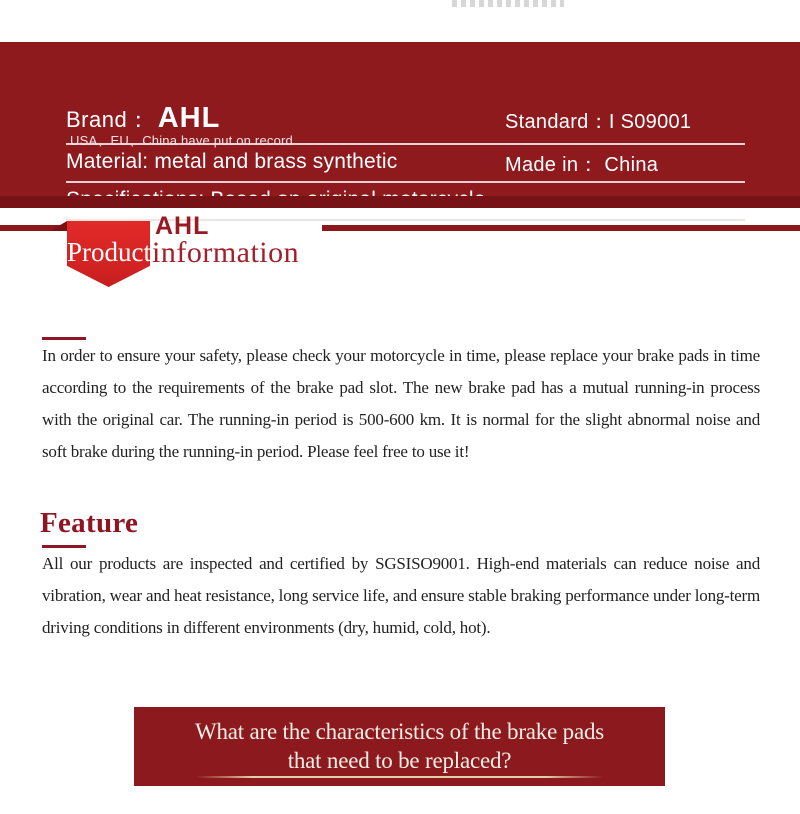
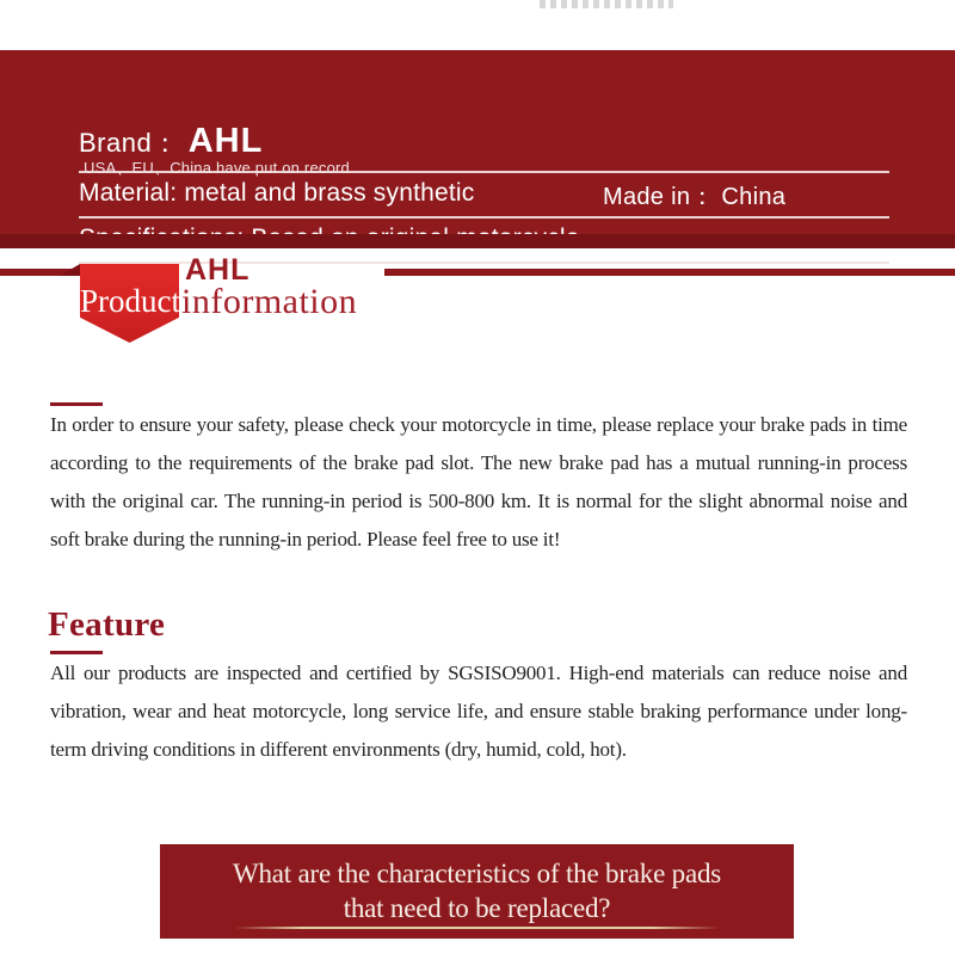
  Brand：
  AHL
  USA、EU、China have put on record
- Standard：I S09001
  Material: metal and brass synthetic
  Made in： China
  Product
  AHL
  information
- In order to ensure your safety, please check your motorcycle in time, please replace your brake pads in time according to the requirements of the brake pad slot. The new brake pad has a mutual running-in process with the original car. The running-in period is 500-600 km. It is normal for the slight abnormal noise and soft brake during the running-in period. Please feel free to use it!
+ In order to ensure your safety, please check your motorcycle in time, please replace your brake pads in time according to the requirements of the brake pad slot. The new brake pad has a mutual running-in process with the original car. The running-in period is 500-800 km. It is normal for the slight abnormal noise and soft brake during the running-in period. Please feel free to use it!
  Feature
- All our products are inspected and certified by SGSISO9001. High-end materials can reduce noise and vibration, wear and heat resistance, long service life, and ensure stable braking performance under long-term driving conditions in different environments (dry, humid, cold, hot).
+ All our products are inspected and certified by SGSISO9001. High-end materials can reduce noise and vibration, wear and heat motorcycle, long service life, and ensure stable braking performance under long-term driving conditions in different environments (dry, humid, cold, hot).
  What are the characteristics of the brake pads
  that need to be replaced?
